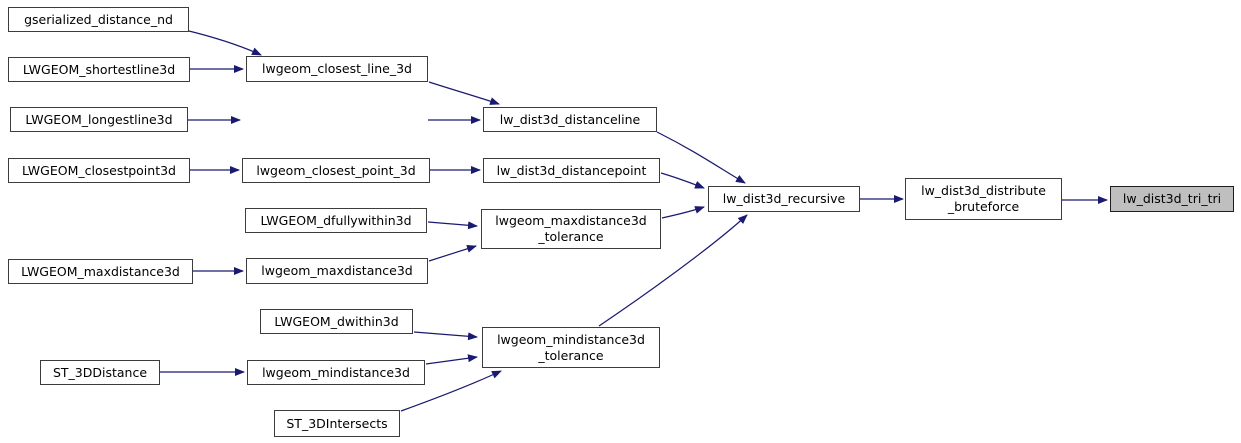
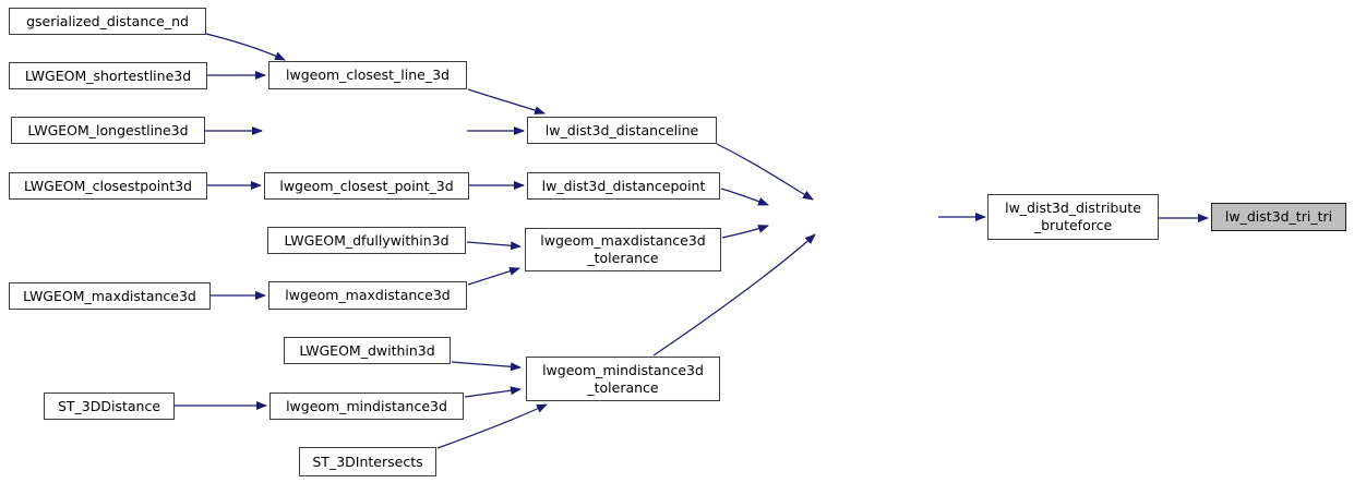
  gserialized_distance_nd
  LWGEOM_shortestline3d
  lwgeom_closest_line_3d
  LWGEOM_longestline3d
  lw_dist3d_distanceline
  LWGEOM_closestpoint3d
  lwgeom_closest_point_3d
  lw_dist3d_distancepoint
  LWGEOM_dfullywithin3d
  lwgeom_maxdistance3d
  _tolerance
  LWGEOM_maxdistance3d
  lwgeom_maxdistance3d
- lw_dist3d_recursive
  lw_dist3d_distribute
  _bruteforce
  lw_dist3d_tri_tri
  LWGEOM_dwithin3d
  ST_3DDistance
  lwgeom_mindistance3d
  lwgeom_mindistance3d
  _tolerance
  ST_3DIntersects
